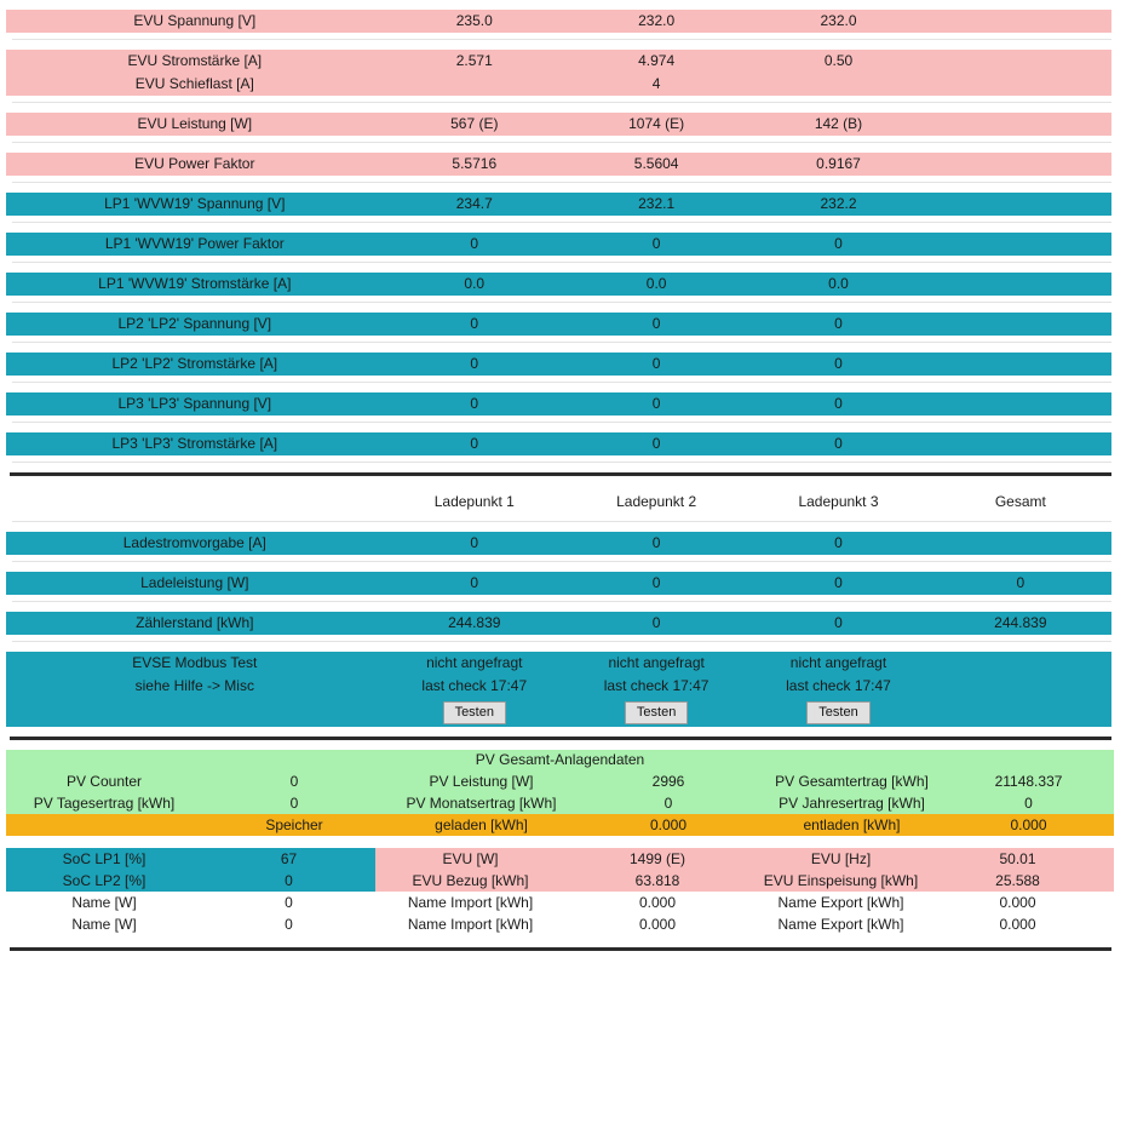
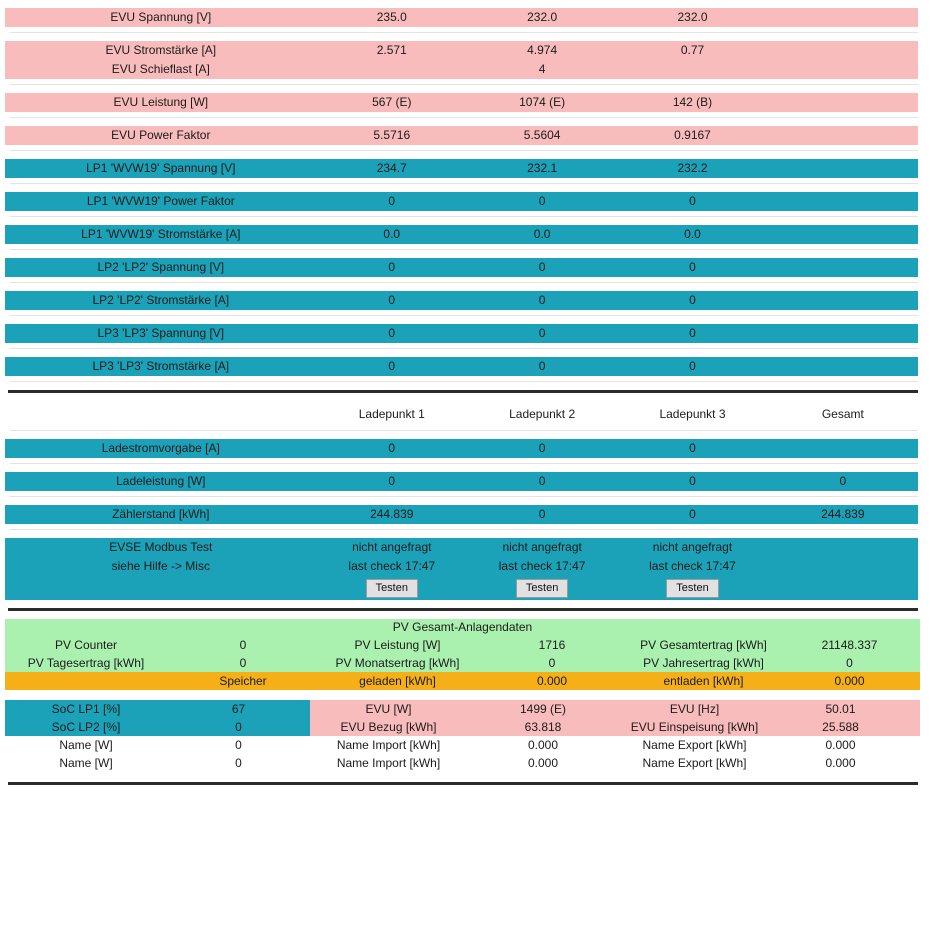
  EVU Spannung [V]
  235.0
  232.0
  232.0
  EVU Stromstärke [A]
  2.571
  4.974
- 0.50
+ 0.77
  EVU Schieflast [A]
  4
  EVU Leistung [W]
  567 (E)
  1074 (E)
  142 (B)
  EVU Power Faktor
  5.5716
  5.5604
  0.9167
  LP1 'WVW19' Spannung [V]
  234.7
  232.1
  232.2
  LP1 'WVW19' Power Faktor
  0
  0
  0
  LP1 'WVW19' Stromstärke [A]
  0.0
  0.0
  0.0
  LP2 'LP2' Spannung [V]
  0
  0
  0
  LP2 'LP2' Stromstärke [A]
  0
  0
  0
  LP3 'LP3' Spannung [V]
  0
  0
  0
  LP3 'LP3' Stromstärke [A]
  0
  0
  0
  Ladepunkt 1
  Ladepunkt 2
  Ladepunkt 3
  Gesamt
  Ladestromvorgabe [A]
  0
  0
  0
  Ladeleistung [W]
  0
  0
  0
  0
  Zählerstand [kWh]
  244.839
  0
  0
  244.839
  EVSE Modbus Test
  nicht angefragt
  nicht angefragt
  nicht angefragt
  siehe Hilfe -> Misc
  last check 17:47
  last check 17:47
  last check 17:47
  Testen
  Testen
  Testen
  PV Gesamt-Anlagendaten
  PV Counter
  0
  PV Leistung [W]
- 2996
+ 1716
  PV Gesamtertrag [kWh]
  21148.337
  PV Tagesertrag [kWh]
  0
  PV Monatsertrag [kWh]
  0
  PV Jahresertrag [kWh]
  0
  Speicher
  geladen [kWh]
  0.000
  entladen [kWh]
  0.000
  SoC LP1 [%]
  67
  EVU [W]
  1499 (E)
  EVU [Hz]
  50.01
  SoC LP2 [%]
  0
  EVU Bezug [kWh]
  63.818
  EVU Einspeisung [kWh]
  25.588
  Name [W]
  0
  Name Import [kWh]
  0.000
  Name Export [kWh]
  0.000
  Name [W]
  0
  Name Import [kWh]
  0.000
  Name Export [kWh]
  0.000
